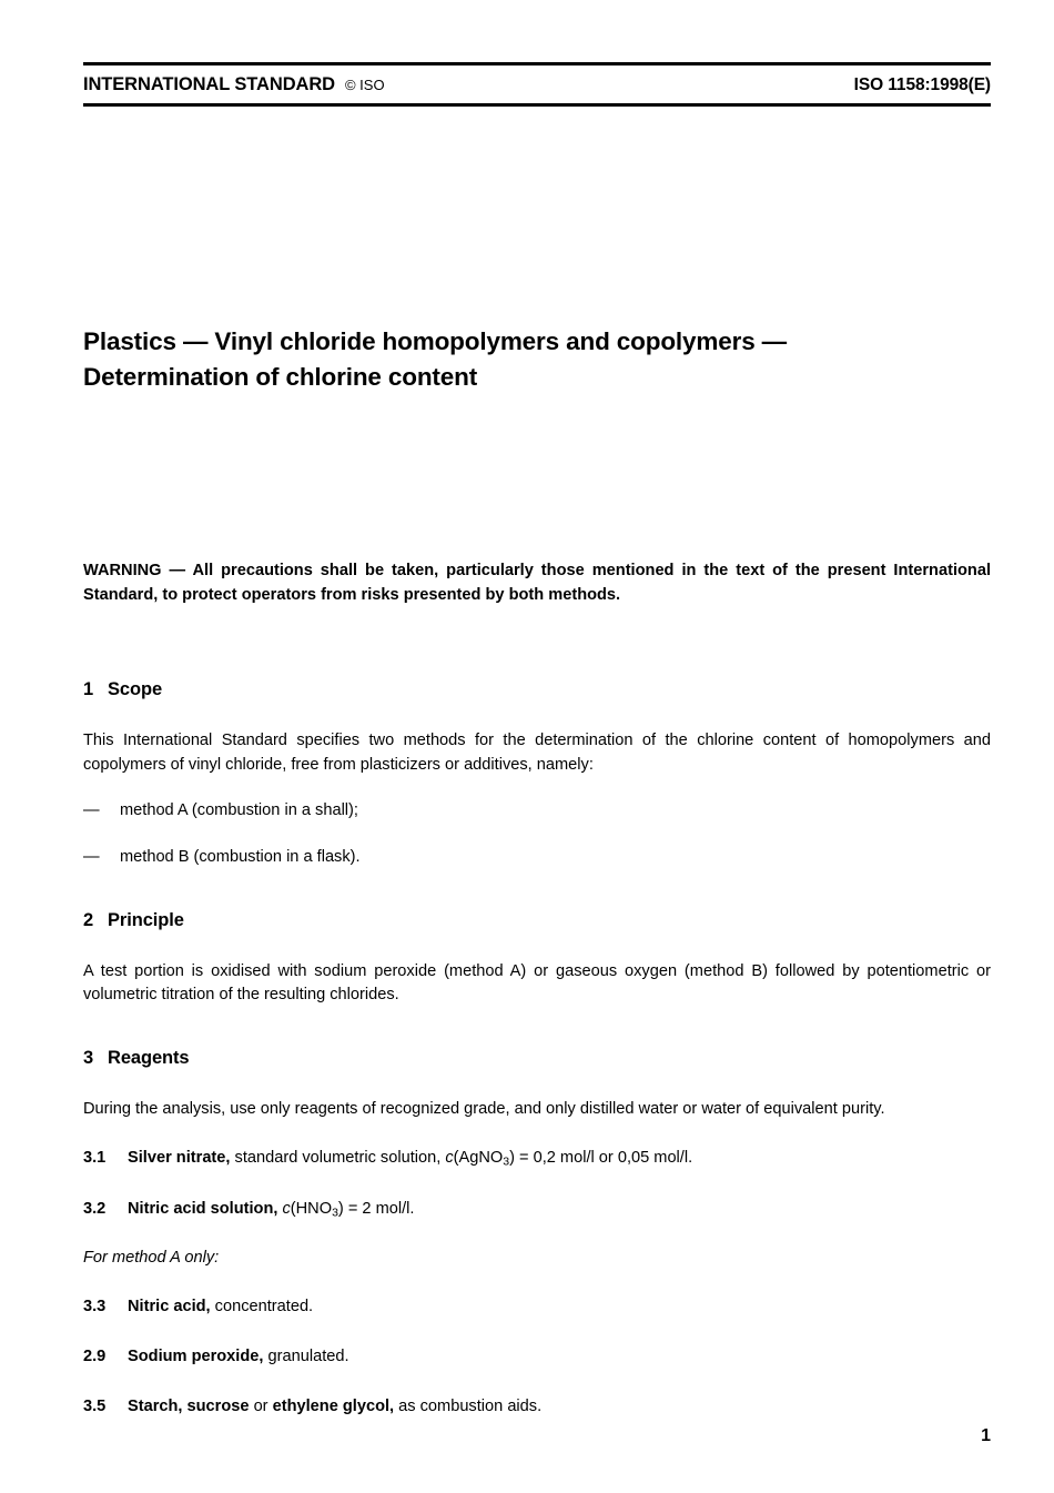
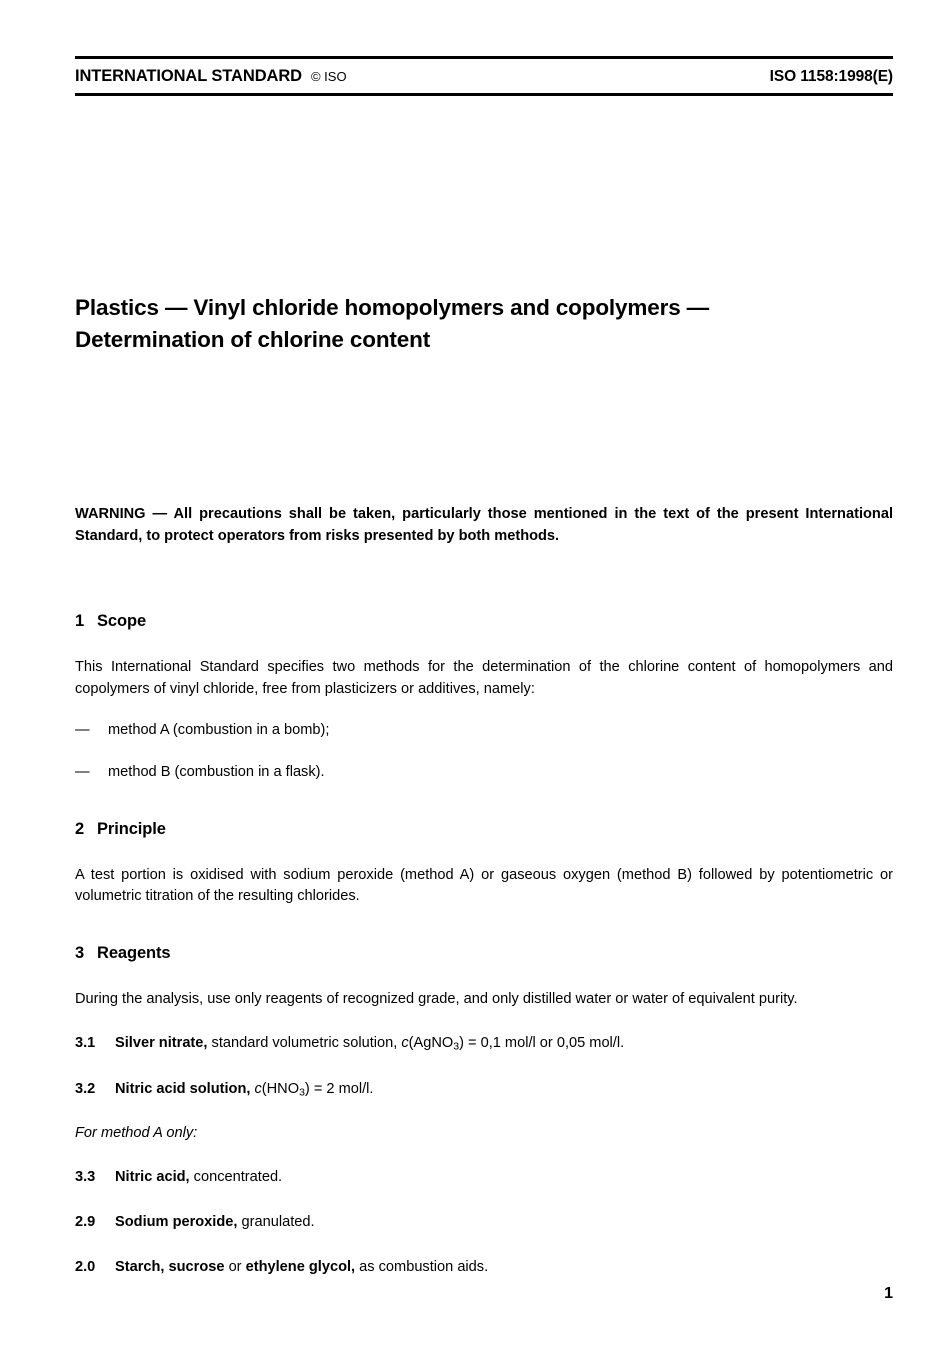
  INTERNATIONAL STANDARD
  © ISO
  ISO 1158:1998(E)
  Plastics — Vinyl chloride homopolymers and copolymers —
  Determination of chlorine content
  WARNING — All precautions shall be taken, particularly those mentioned in the text of the present International Standard, to protect operators from risks presented by both methods.
  1 Scope
  This International Standard specifies two methods for the determination of the chlorine content of homopolymers and copolymers of vinyl chloride, free from plasticizers or additives, namely:
  —
- method A (combustion in a shall);
+ method A (combustion in a bomb);
  —
  method B (combustion in a flask).
  2 Principle
  A test portion is oxidised with sodium peroxide (method A) or gaseous oxygen (method B) followed by potentiometric or volumetric titration of the resulting chlorides.
  3 Reagents
  During the analysis, use only reagents of recognized grade, and only distilled water or water of equivalent purity.
  3.1
- Silver nitrate, standard volumetric solution, c(AgNO3) = 0,2 mol/l or 0,05 mol/l.
+ Silver nitrate, standard volumetric solution, c(AgNO3) = 0,1 mol/l or 0,05 mol/l.
  3.2
  Nitric acid solution, c(HNO3) = 2 mol/l.
  For method A only:
  3.3
  Nitric acid, concentrated.
  2.9
  Sodium peroxide, granulated.
- 3.5
+ 2.0
  Starch, sucrose or ethylene glycol, as combustion aids.
  1
